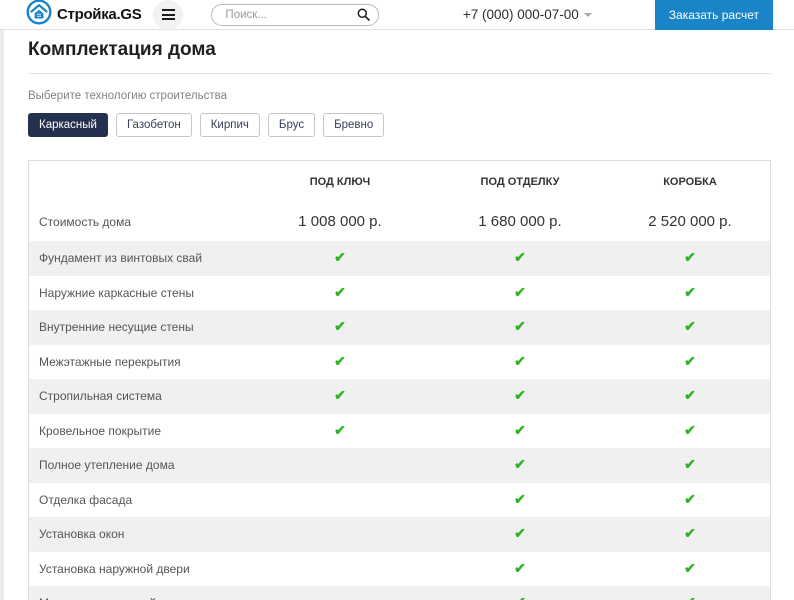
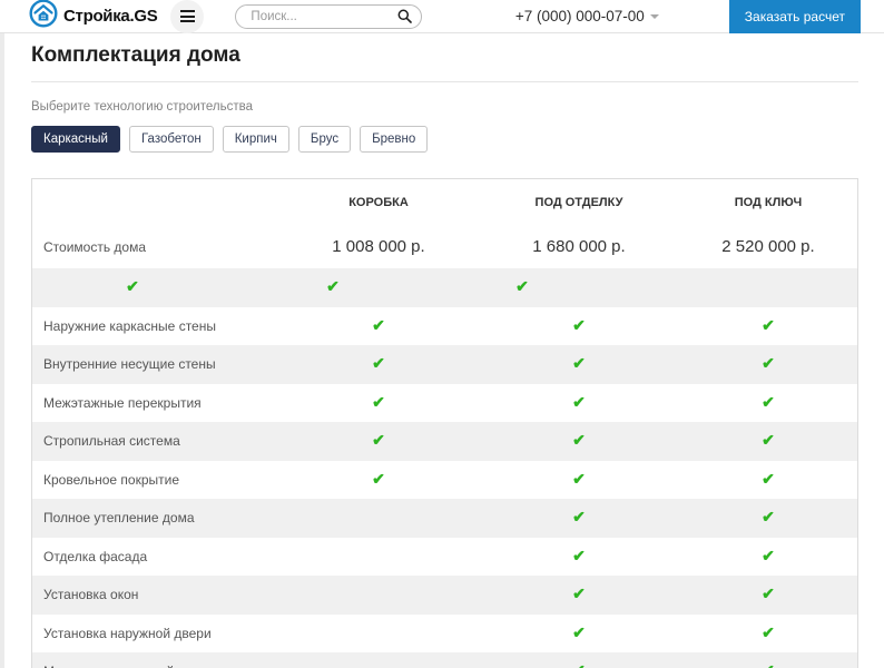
  Стройка.GS
  Поиск...
  +7 (000) 000-07-00
  Заказать расчет
  Комплектация дома
  Выберите технологию строительства
  Каркасный
  Газобетон
  Кирпич
  Брус
  Бревно
- ПОД КЛЮЧ
+ КОРОБКА
  ПОД ОТДЕЛКУ
- КОРОБКА
+ ПОД КЛЮЧ
  Стоимость дома
  1 008 000 р.
  1 680 000 р.
  2 520 000 р.
- Фундамент из винтовых свай
  ✔
  ✔
  ✔
  Наружние каркасные стены
  ✔
  ✔
  ✔
  Внутренние несущие стены
  ✔
  ✔
  ✔
  Межэтажные перекрытия
  ✔
  ✔
  ✔
  Стропильная система
  ✔
  ✔
  ✔
  Кровельное покрытие
  ✔
  ✔
  ✔
  Полное утепление дома
  ✔
  ✔
  Отделка фасада
  ✔
  ✔
  Установка окон
  ✔
  ✔
  Установка наружной двери
  ✔
  ✔
